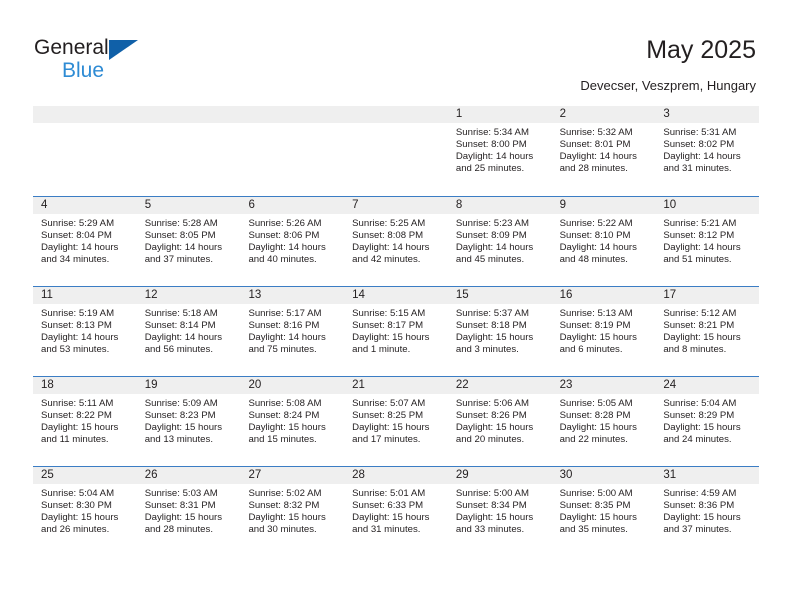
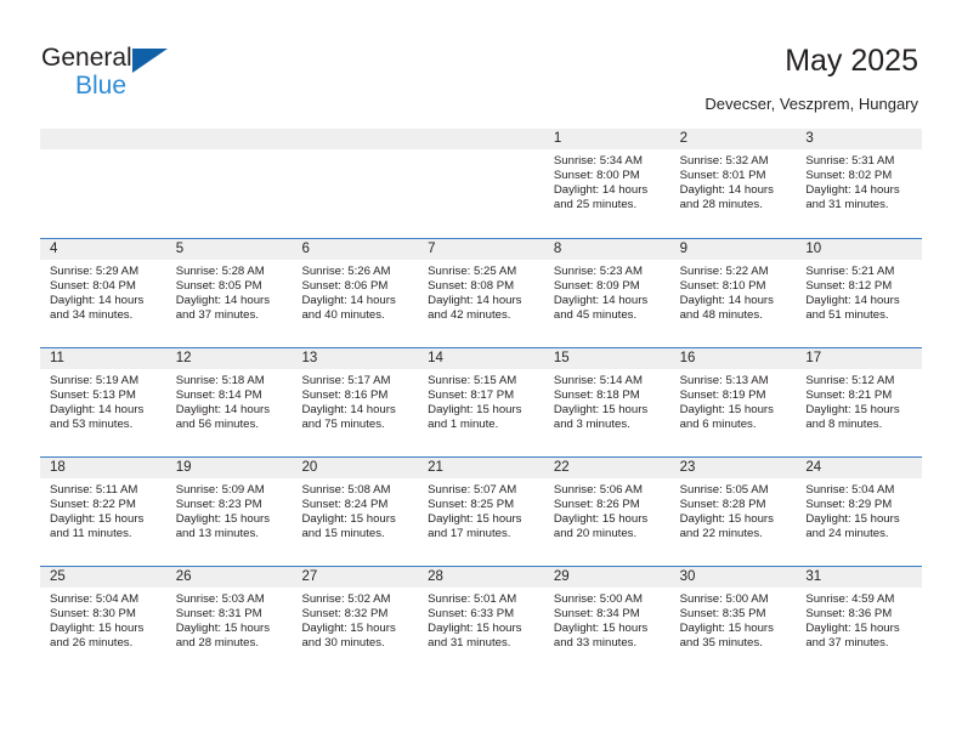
  General
  Blue
  May 2025
  Devecser, Veszprem, Hungary
  1
  Sunrise: 5:34 AM
  Sunset: 8:00 PM
  Daylight: 14 hours
  and 25 minutes.
  2
  Sunrise: 5:32 AM
  Sunset: 8:01 PM
  Daylight: 14 hours
  and 28 minutes.
  3
  Sunrise: 5:31 AM
  Sunset: 8:02 PM
  Daylight: 14 hours
  and 31 minutes.
  4
  Sunrise: 5:29 AM
  Sunset: 8:04 PM
  Daylight: 14 hours
  and 34 minutes.
  5
  Sunrise: 5:28 AM
  Sunset: 8:05 PM
  Daylight: 14 hours
  and 37 minutes.
  6
  Sunrise: 5:26 AM
  Sunset: 8:06 PM
  Daylight: 14 hours
  and 40 minutes.
  7
  Sunrise: 5:25 AM
  Sunset: 8:08 PM
  Daylight: 14 hours
  and 42 minutes.
  8
  Sunrise: 5:23 AM
  Sunset: 8:09 PM
  Daylight: 14 hours
  and 45 minutes.
  9
  Sunrise: 5:22 AM
  Sunset: 8:10 PM
  Daylight: 14 hours
  and 48 minutes.
  10
  Sunrise: 5:21 AM
  Sunset: 8:12 PM
  Daylight: 14 hours
  and 51 minutes.
  11
  Sunrise: 5:19 AM
- Sunset: 8:13 PM
+ Sunset: 5:13 PM
  Daylight: 14 hours
  and 53 minutes.
  12
  Sunrise: 5:18 AM
  Sunset: 8:14 PM
  Daylight: 14 hours
  and 56 minutes.
  13
  Sunrise: 5:17 AM
  Sunset: 8:16 PM
  Daylight: 14 hours
  and 75 minutes.
  14
  Sunrise: 5:15 AM
  Sunset: 8:17 PM
  Daylight: 15 hours
  and 1 minute.
  15
- Sunrise: 5:37 AM
+ Sunrise: 5:14 AM
  Sunset: 8:18 PM
  Daylight: 15 hours
  and 3 minutes.
  16
  Sunrise: 5:13 AM
  Sunset: 8:19 PM
  Daylight: 15 hours
  and 6 minutes.
  17
  Sunrise: 5:12 AM
  Sunset: 8:21 PM
  Daylight: 15 hours
  and 8 minutes.
  18
  Sunrise: 5:11 AM
  Sunset: 8:22 PM
  Daylight: 15 hours
  and 11 minutes.
  19
  Sunrise: 5:09 AM
  Sunset: 8:23 PM
  Daylight: 15 hours
  and 13 minutes.
  20
  Sunrise: 5:08 AM
  Sunset: 8:24 PM
  Daylight: 15 hours
  and 15 minutes.
  21
  Sunrise: 5:07 AM
  Sunset: 8:25 PM
  Daylight: 15 hours
  and 17 minutes.
  22
  Sunrise: 5:06 AM
  Sunset: 8:26 PM
  Daylight: 15 hours
  and 20 minutes.
  23
  Sunrise: 5:05 AM
  Sunset: 8:28 PM
  Daylight: 15 hours
  and 22 minutes.
  24
  Sunrise: 5:04 AM
  Sunset: 8:29 PM
  Daylight: 15 hours
  and 24 minutes.
  25
  Sunrise: 5:04 AM
  Sunset: 8:30 PM
  Daylight: 15 hours
  and 26 minutes.
  26
  Sunrise: 5:03 AM
  Sunset: 8:31 PM
  Daylight: 15 hours
  and 28 minutes.
  27
  Sunrise: 5:02 AM
  Sunset: 8:32 PM
  Daylight: 15 hours
  and 30 minutes.
  28
  Sunrise: 5:01 AM
  Sunset: 6:33 PM
  Daylight: 15 hours
  and 31 minutes.
  29
  Sunrise: 5:00 AM
  Sunset: 8:34 PM
  Daylight: 15 hours
  and 33 minutes.
  30
  Sunrise: 5:00 AM
  Sunset: 8:35 PM
  Daylight: 15 hours
  and 35 minutes.
  31
  Sunrise: 4:59 AM
  Sunset: 8:36 PM
  Daylight: 15 hours
  and 37 minutes.
